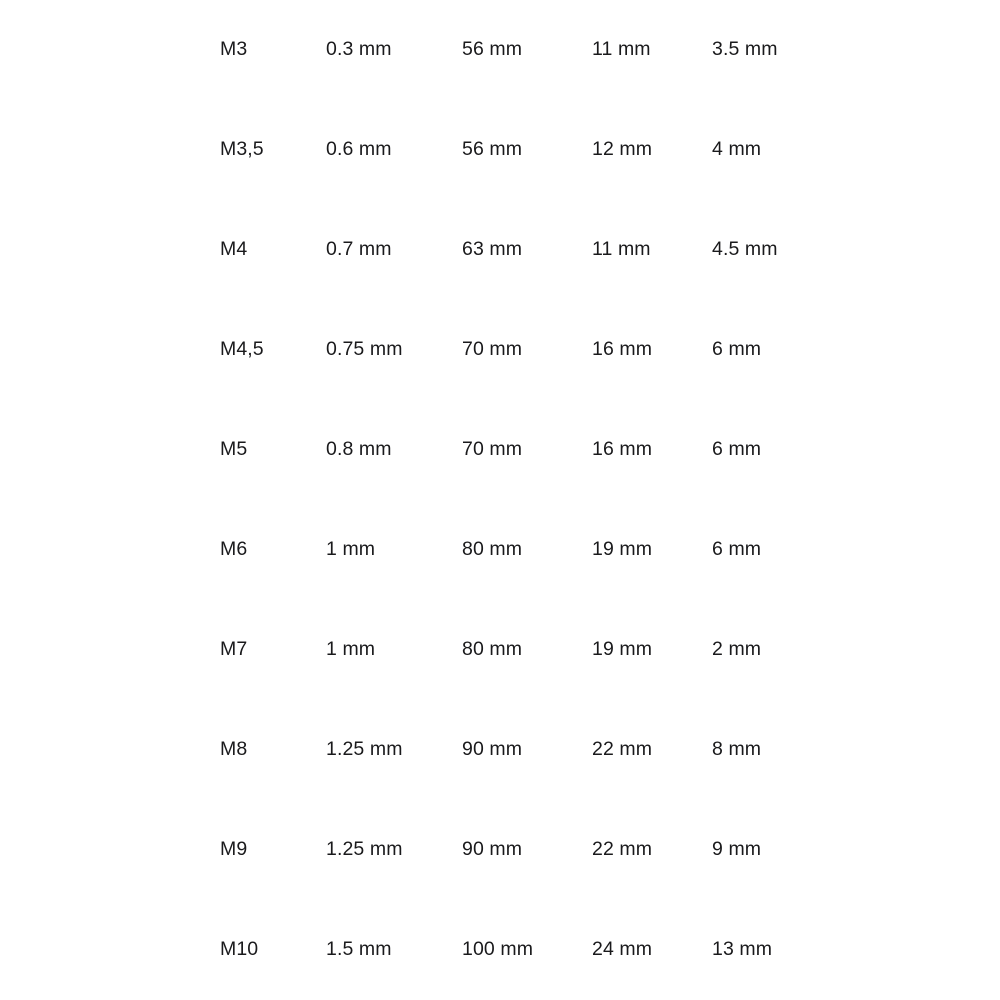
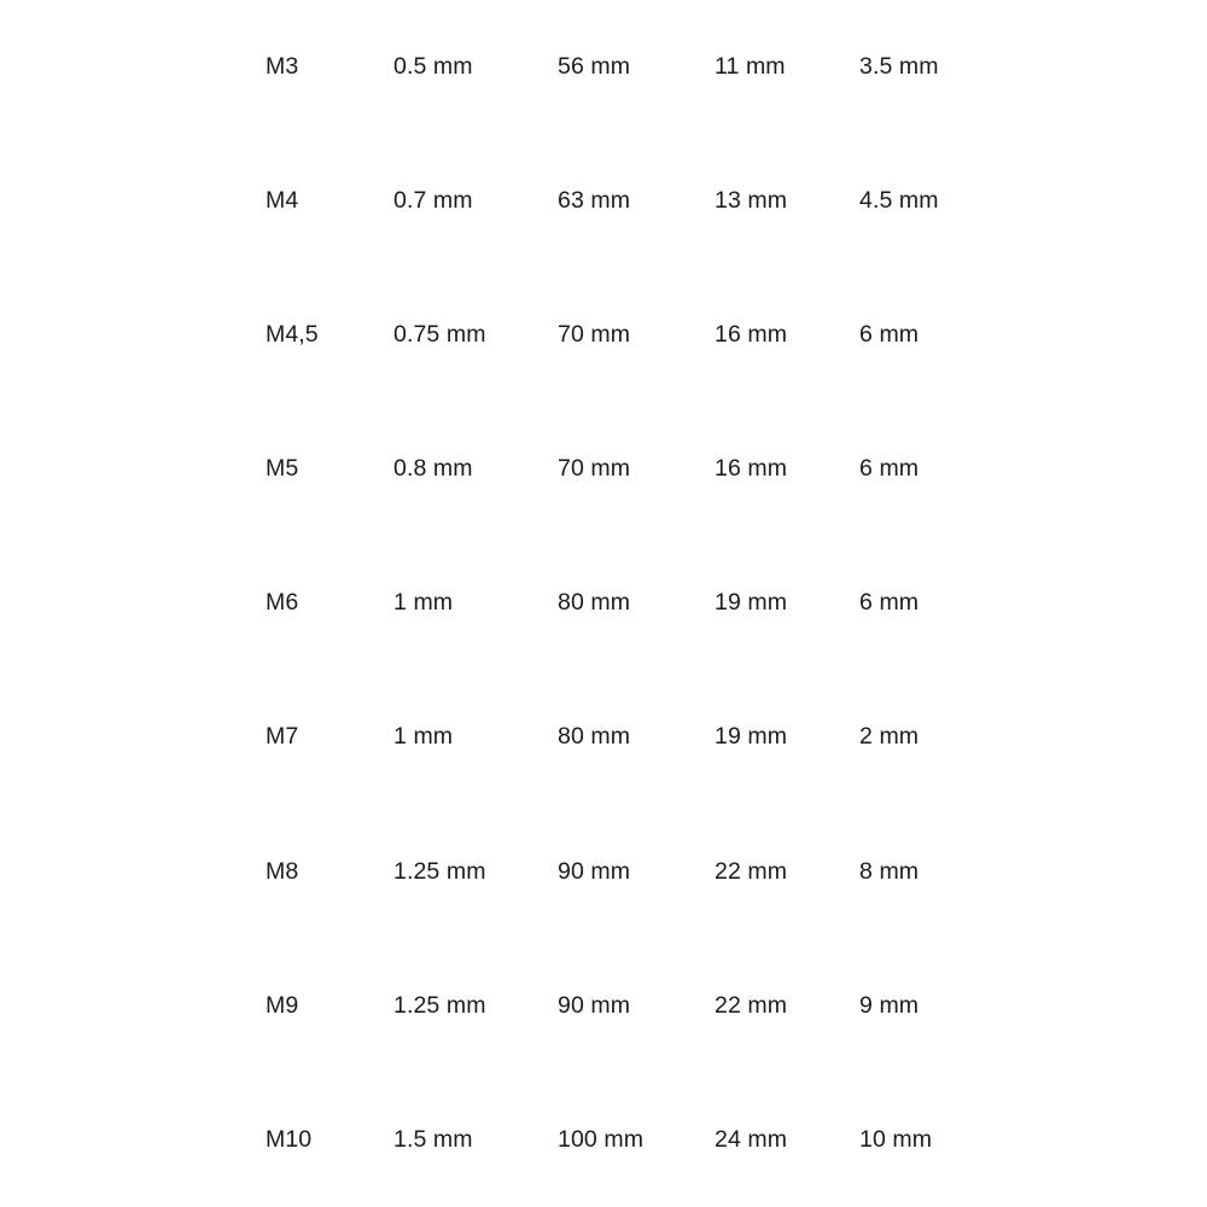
- 	M3	0.3 mm	56 mm	11 mm	3.5 mm
+ 	M3	0.5 mm	56 mm	11 mm	3.5 mm
- 	M3,5	0.6 mm	56 mm	12 mm	4 mm
- 	M4	0.7 mm	63 mm	11 mm	4.5 mm
+ 	M4	0.7 mm	63 mm	13 mm	4.5 mm
  	M4,5	0.75 mm	70 mm	16 mm	6 mm
  	M5	0.8 mm	70 mm	16 mm	6 mm
  	M6	1 mm	80 mm	19 mm	6 mm
  	M7	1 mm	80 mm	19 mm	2 mm
  	M8	1.25 mm	90 mm	22 mm	8 mm
  	M9	1.25 mm	90 mm	22 mm	9 mm
- 	M10	1.5 mm	100 mm	24 mm	13 mm
+ 	M10	1.5 mm	100 mm	24 mm	10 mm
